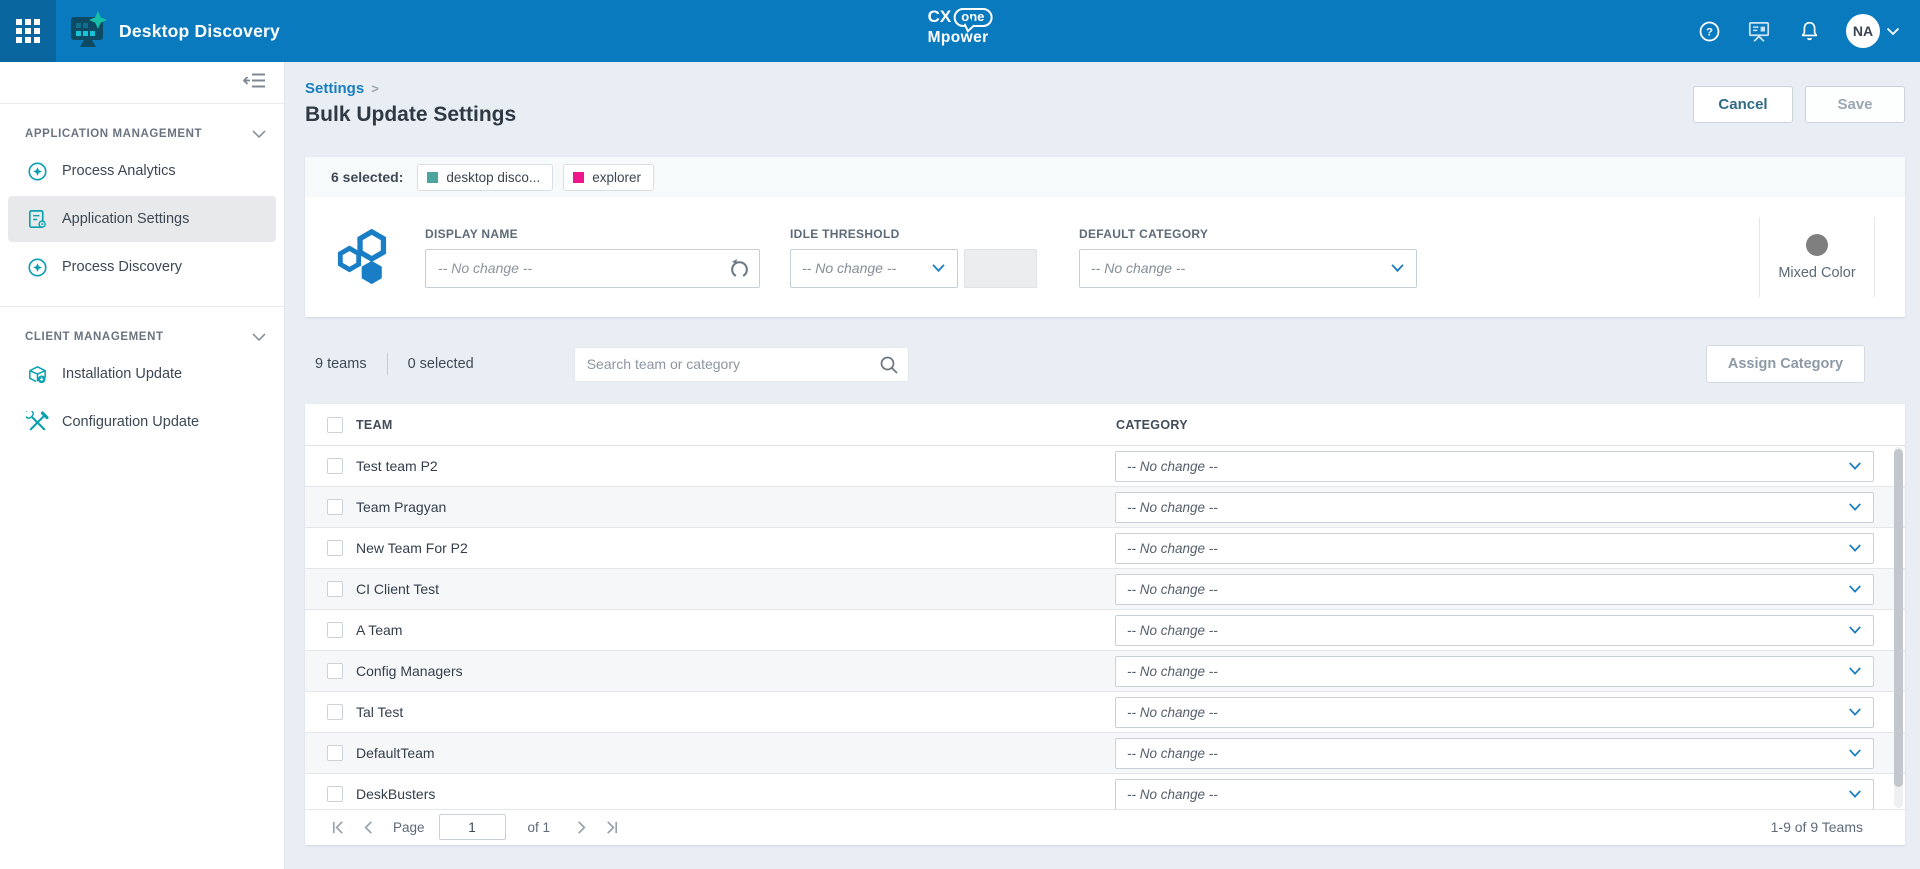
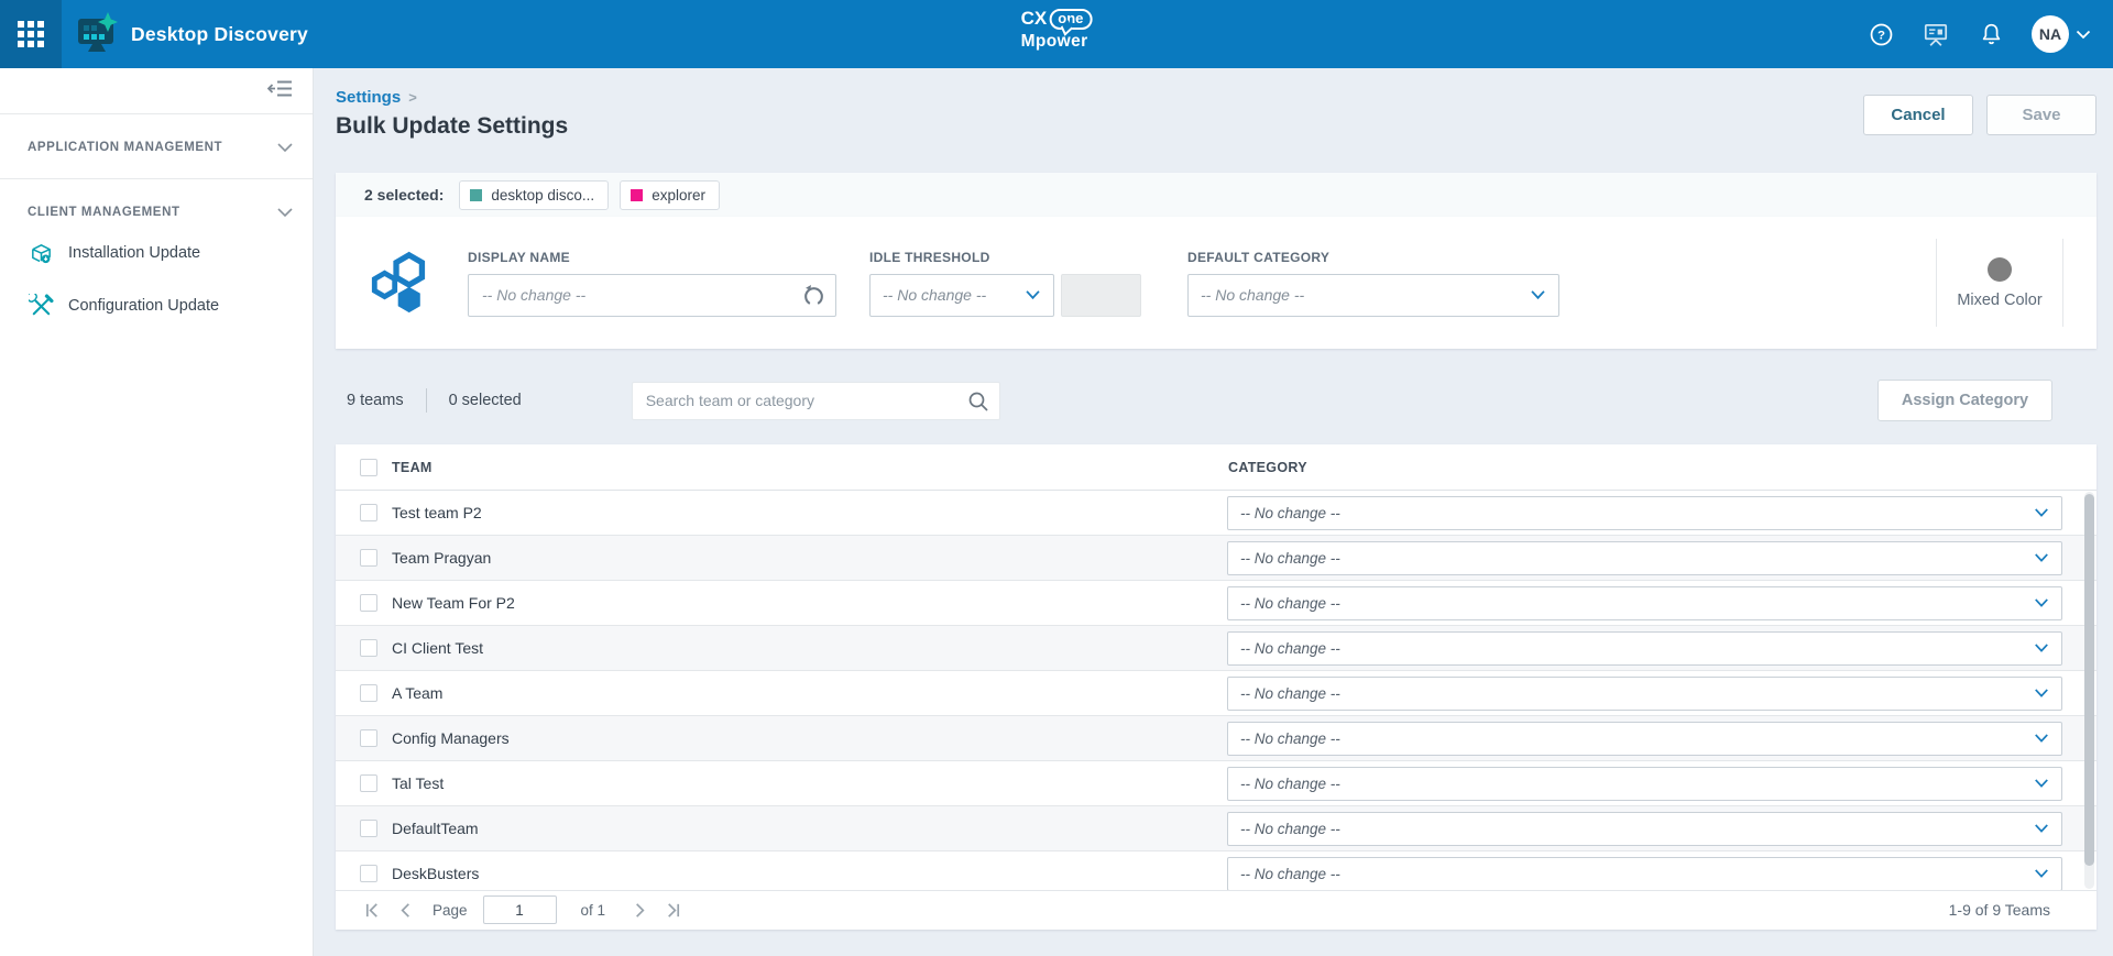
  Desktop Discovery
  CX
  one
  Mpower
  ?
  NA
  APPLICATION MANAGEMENT
- Process Analytics
- Application Settings
- Process Discovery
  CLIENT MANAGEMENT
  Installation Update
  Configuration Update
  Settings >
  Bulk Update Settings
  Cancel
  Save
- 6 selected:
+ 2 selected:
  desktop disco...
  explorer
  DISPLAY NAME
  -- No change --
  IDLE THRESHOLD
  -- No change --
  DEFAULT CATEGORY
  -- No change --
  Mixed Color
  9 teams
  0 selected
  Search team or category
  Assign Category
  TEAM
  CATEGORY
  Test team P2
  -- No change --
  Team Pragyan
  -- No change --
  New Team For P2
  -- No change --
  CI Client Test
  -- No change --
  A Team
  -- No change --
  Config Managers
  -- No change --
  Tal Test
  -- No change --
  DefaultTeam
  -- No change --
  DeskBusters
  -- No change --
  Page
  1
  of 1
  1-9 of 9 Teams
